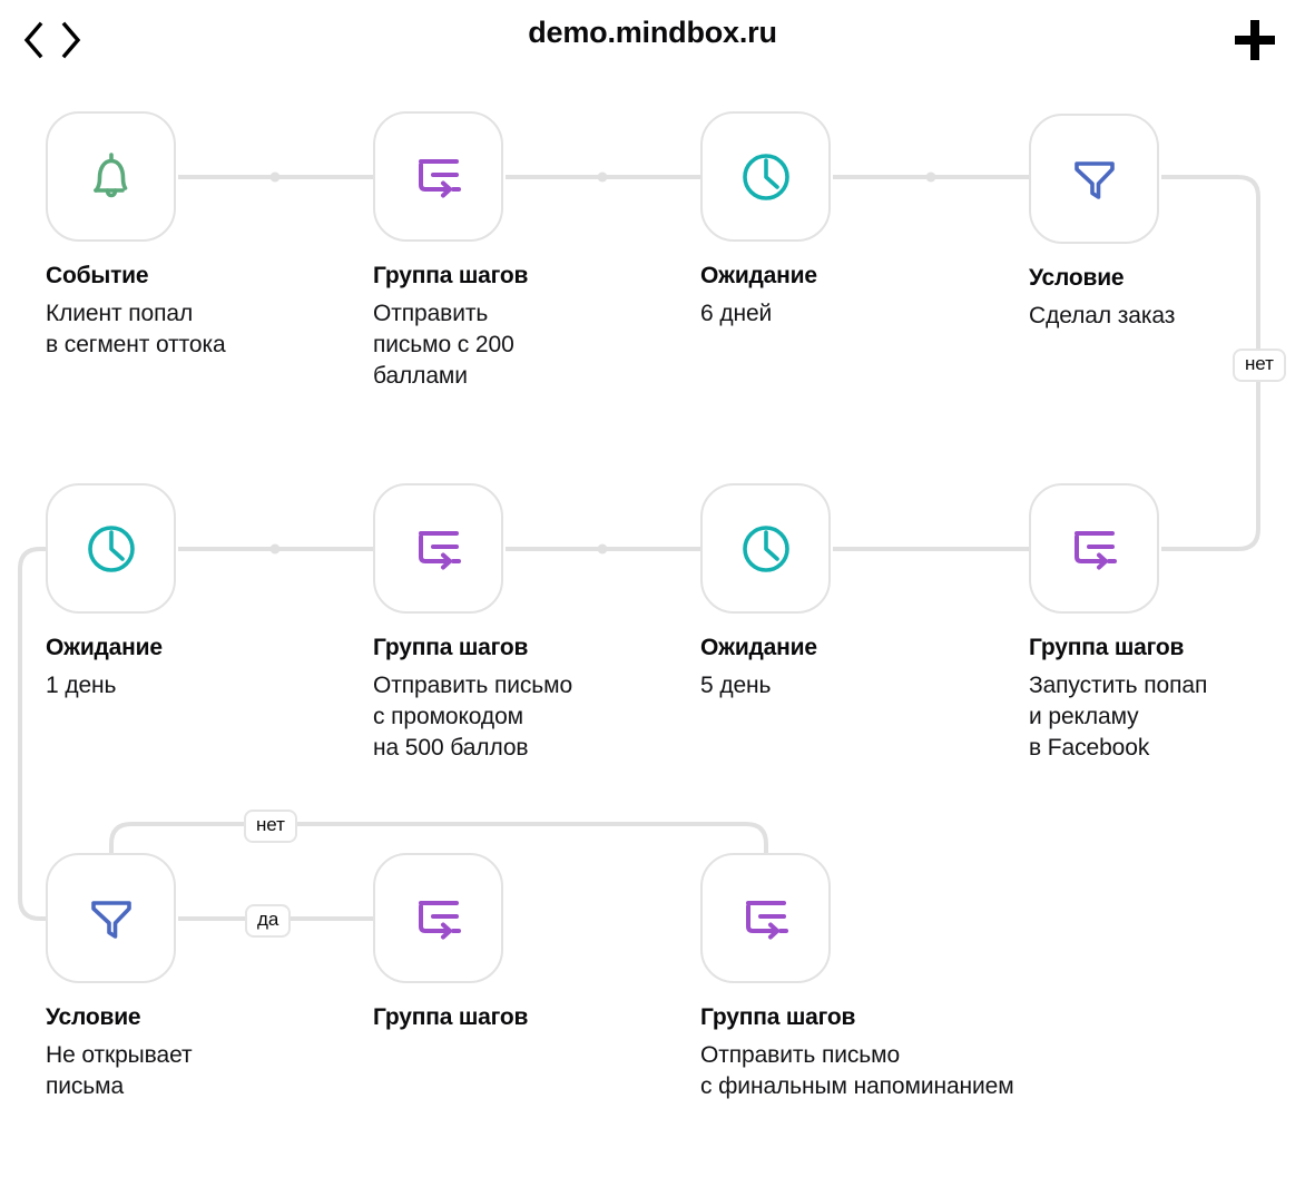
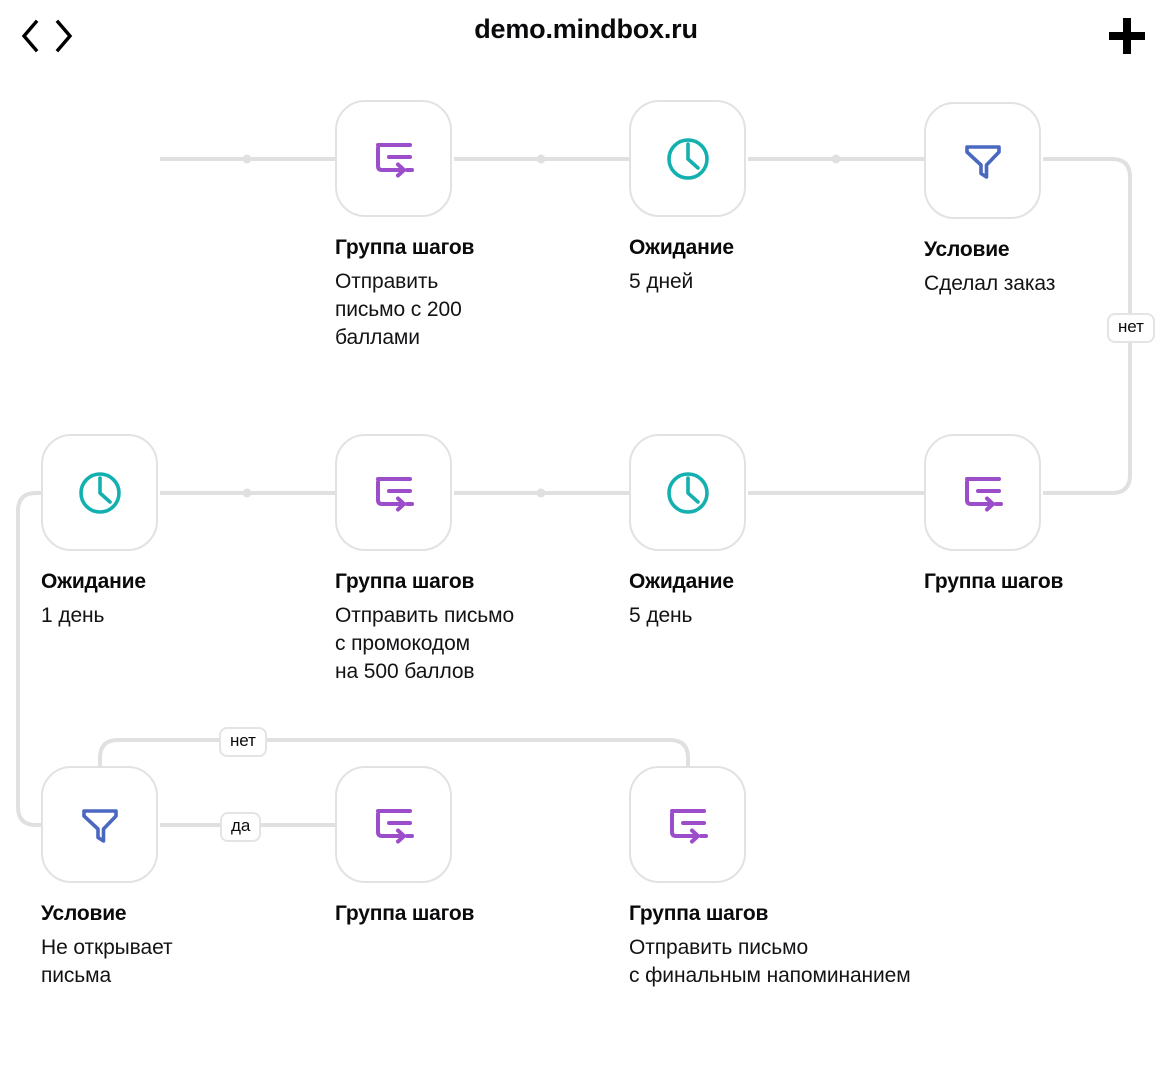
  demo.mindbox.ru
  нет
  нет
  да
- Событие
- Клиент попал
- в сегмент оттока
  Группа шагов
  Отправить
  письмо с 200
  баллами
  Ожидание
- 6 дней
+ 5 дней
  Условие
  Сделал заказ
  Ожидание
  1 день
  Группа шагов
  Отправить письмо
  с промокодом
  на 500 баллов
  Ожидание
  5 день
  Группа шагов
- Запустить попап
- и рекламу
- в Facebook
  Условие
  Не открывает
  письма
  Группа шагов
  Группа шагов
  Отправить письмо
  с финальным напоминанием
